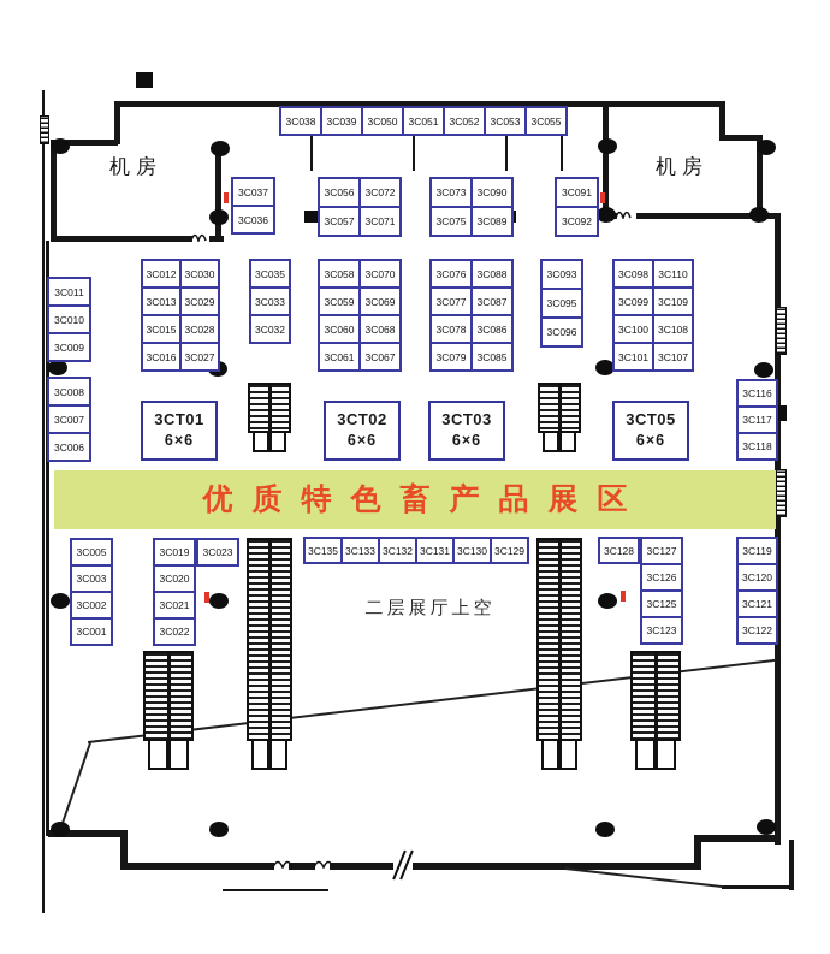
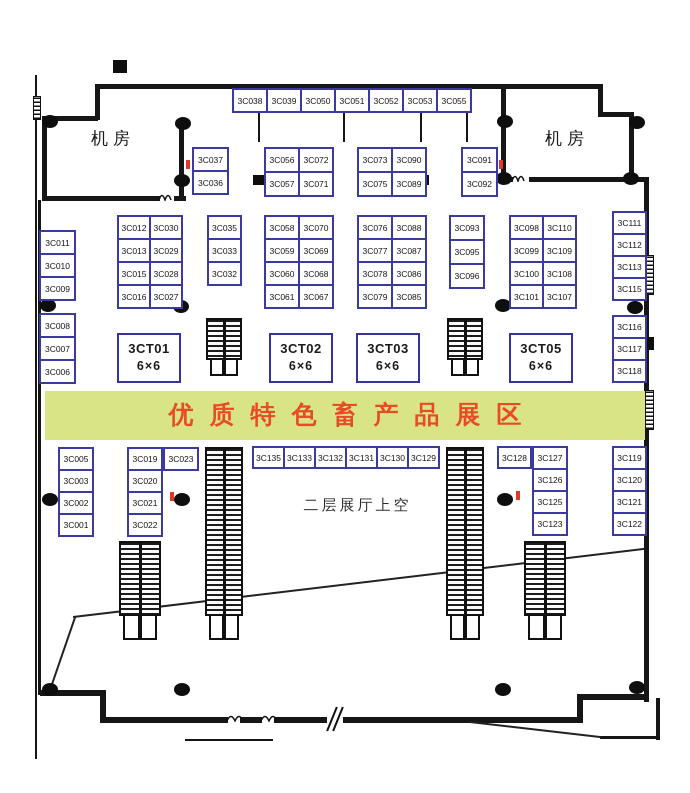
  机房
  机房
  二层展厅上空
  3C038
  3C039
  3C050
  3C051
  3C052
  3C053
  3C055
  3C037
  3C036
  3C056
  3C072
  3C057
  3C071
  3C073
  3C090
  3C075
  3C089
  3C091
  3C092
  3C011
  3C010
  3C009
  3C012
  3C030
  3C013
  3C029
  3C015
  3C028
  3C016
  3C027
  3C035
  3C033
  3C032
  3C058
  3C070
  3C059
  3C069
  3C060
  3C068
  3C061
  3C067
  3C076
  3C088
  3C077
  3C087
  3C078
  3C086
  3C079
  3C085
  3C093
  3C095
  3C096
  3C098
  3C110
  3C099
  3C109
  3C100
  3C108
  3C101
  3C107
+ 3C111
+ 3C112
+ 3C113
+ 3C115
  3C116
  3C117
  3C118
  3C008
  3C007
  3C006
  3C005
  3C003
  3C002
  3C001
  3C019
  3C020
  3C021
  3C022
  3C023
  3C135
  3C133
  3C132
  3C131
  3C130
  3C129
  3C128
  3C127
  3C126
  3C125
  3C123
  3C119
  3C120
  3C121
  3C122
  3CT01
  6×6
  3CT02
  6×6
  3CT03
  6×6
  3CT05
  6×6
  优质特色畜产品展区
